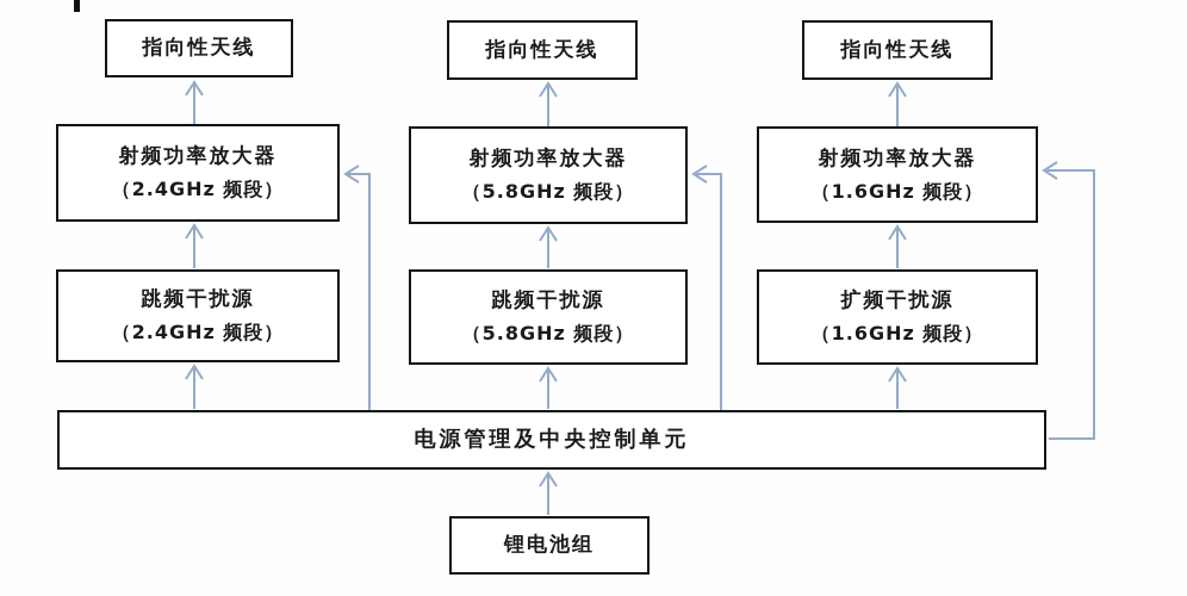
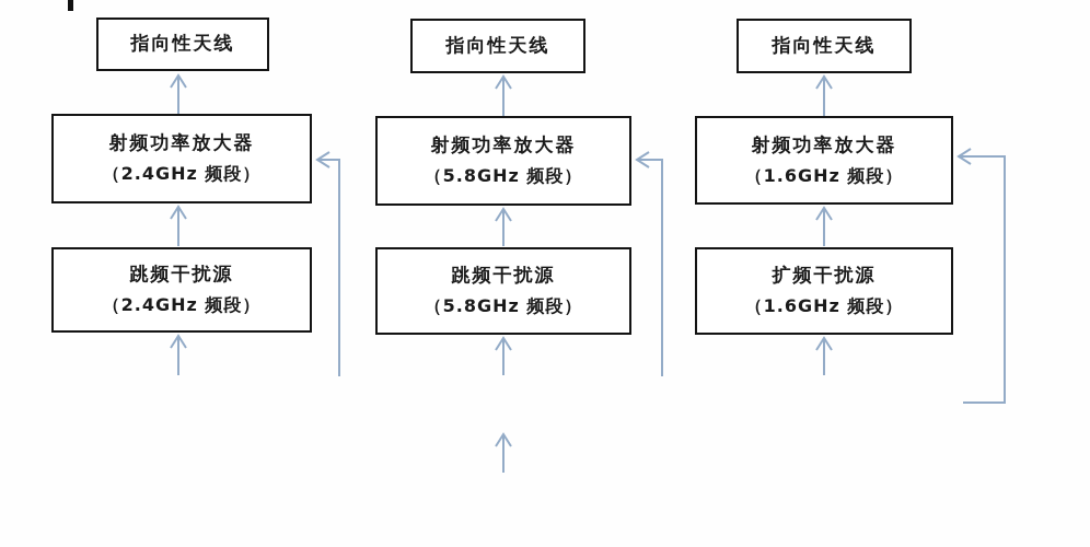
  指向性天线
  射频功率放大器
  （2.4GHz 频段）
  跳频干扰源
  （2.4GHz 频段）
  指向性天线
  射频功率放大器
  （5.8GHz 频段）
  跳频干扰源
  （5.8GHz 频段）
  指向性天线
  射频功率放大器
  （1.6GHz 频段）
  扩频干扰源
  （1.6GHz 频段）
- 电源管理及中央控制单元
- 锂电池组
